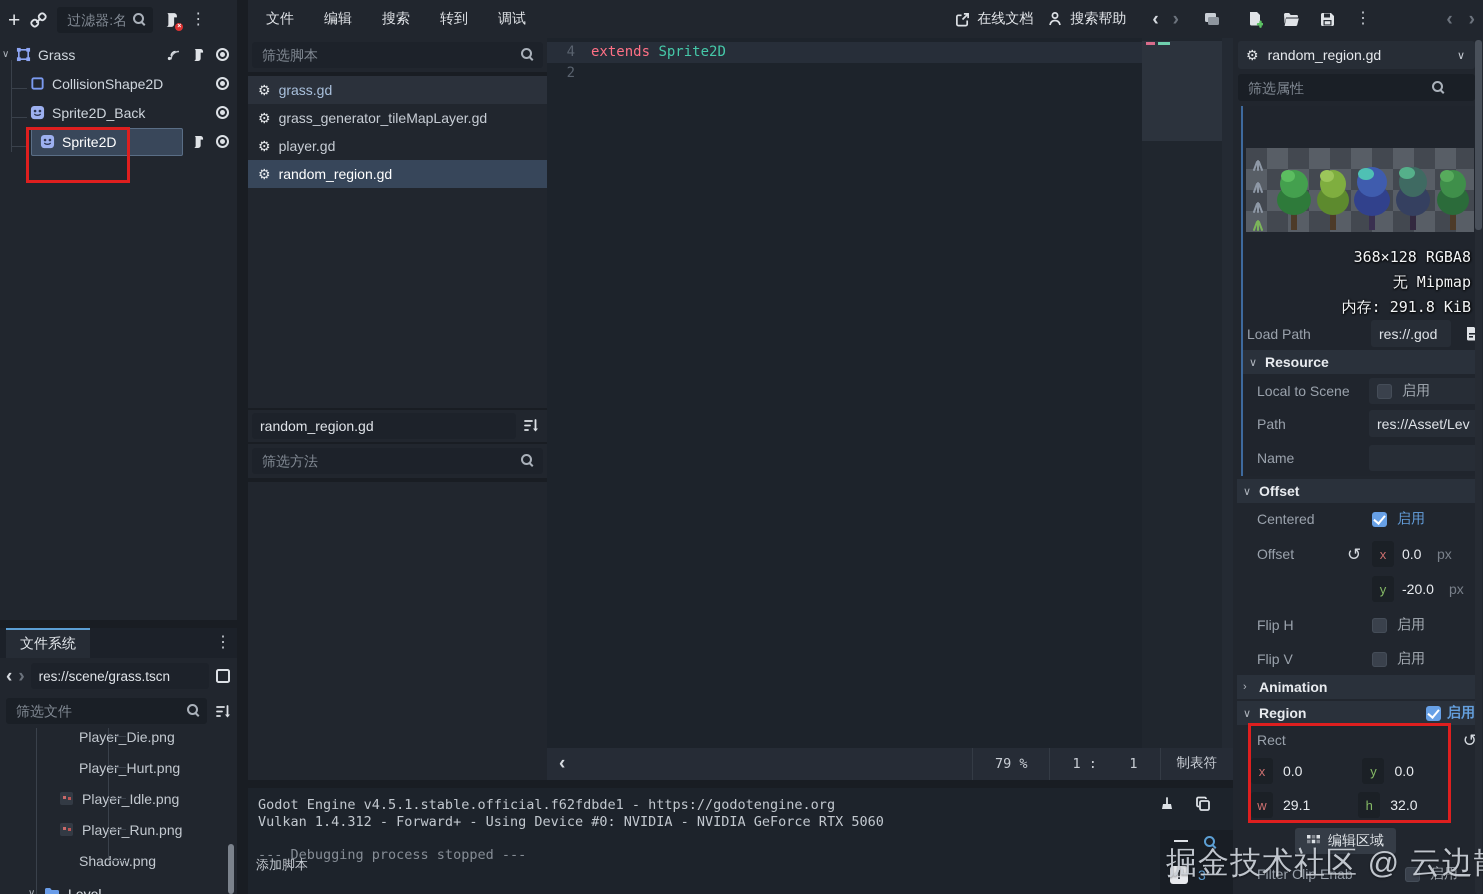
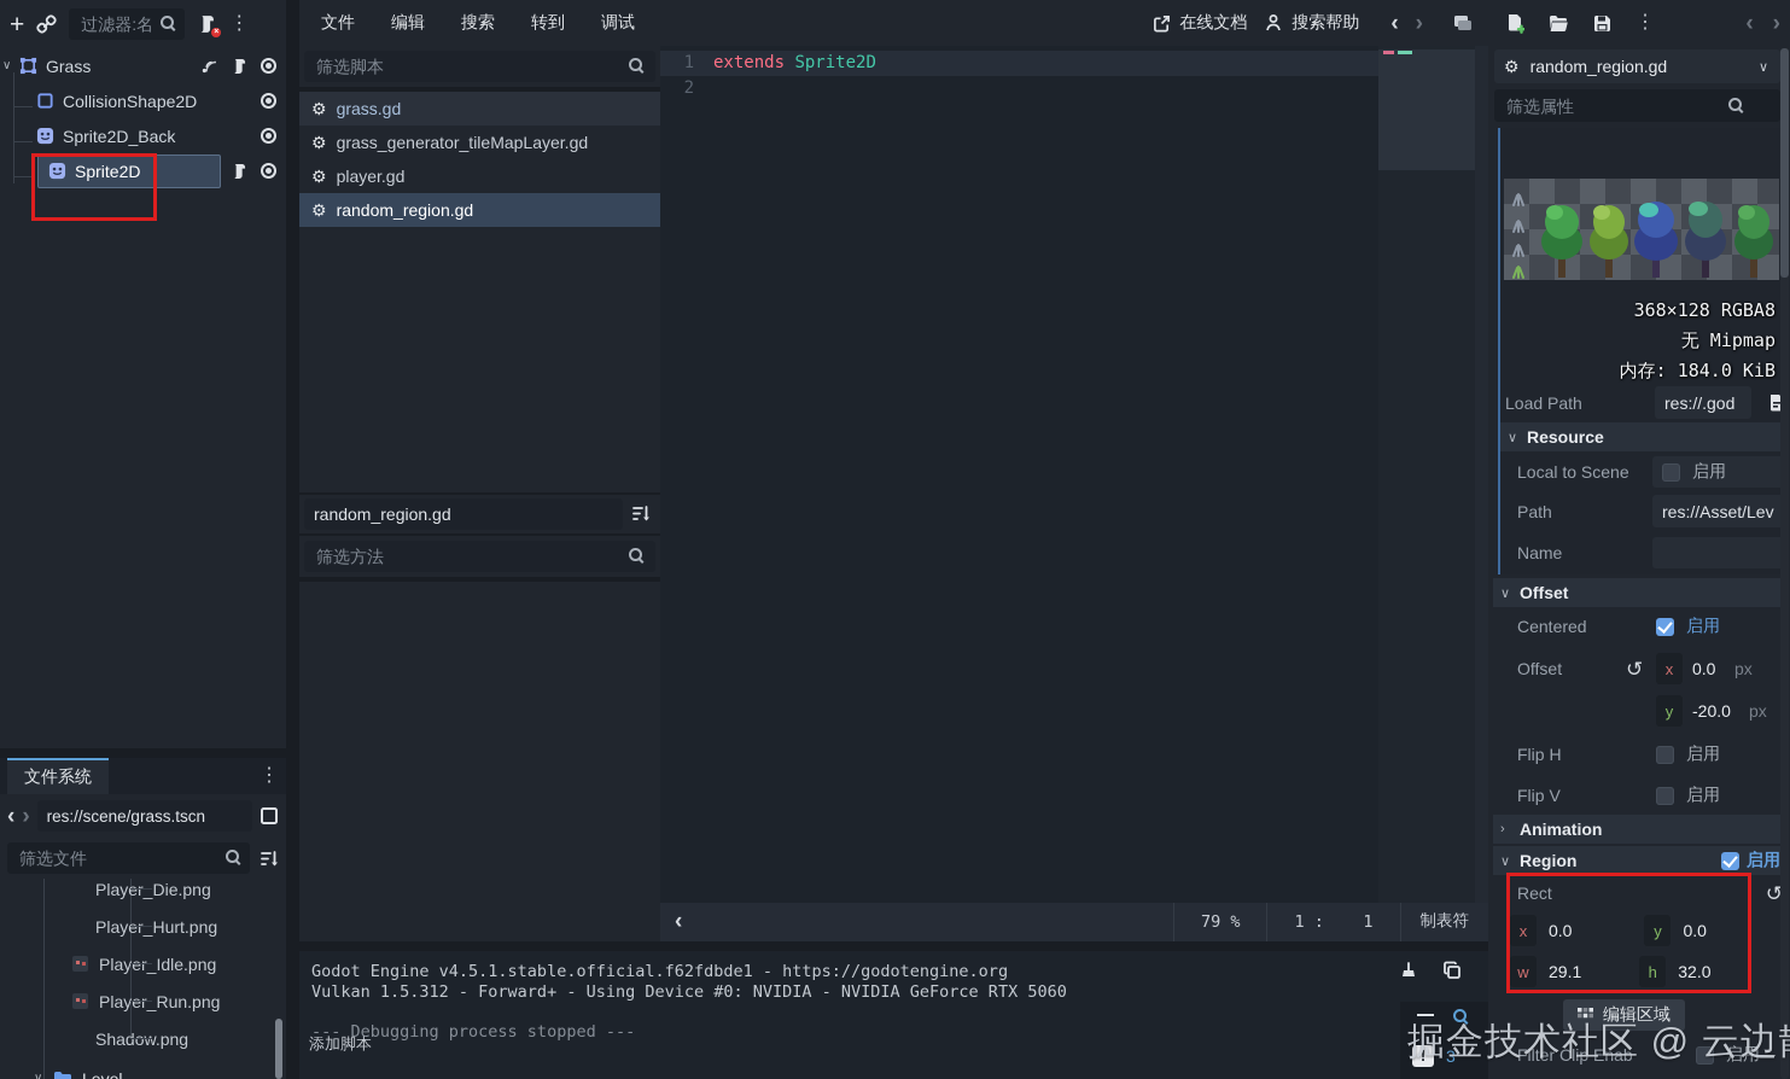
  +
  过滤器:名
  ⋮
  ∨
  Grass
  CollisionShape2D
  Sprite2D_Back
  Sprite2D
  文件系统
  ⋮
  ‹
  ›
  res://scene/grass.tscn
  筛选文件
  PlayDie.png
  PlayHurt.png
  PlayIdle.png
  PlayRun.png
  Sha.png
  文件
  编辑
  搜索
  转到
  调试
  在线文档
  搜索帮助
  ‹
  ›
  筛选脚本
  ⚙
  grass.gd
  ⚙
  grass_generator_tileMapLayer.gd
  ⚙
  player.gd
  ⚙
  random_region.gd
  random_region.gd
  筛选方法
- 4
+ 1
  extends
  Sprite2D
  2
  ‹
  79 %
  1 : 1
  制表符
  Godot Engine v4.5.1.stable.official.f62fdbde1 - https://godotengine.org
- Vulkan 1.4.312 - Forward+ - Using Device #0: NVIDIA - NVIDIA GeForce RTX 5060
+ Vulkan 1.5.312 - Forward+ - Using Device #0: NVIDIA - NVIDIA GeForce RTX 5060
  --- Debugging process stopped ---
  添加脚本
  !
  3
  ⋮
  ‹
  ›
  ⚙
  random_region.gd
  ∨
  筛选属性
  368×128 RGBA8
  无 Mipmap
- 内存: 291.8 KiB
+ 内存: 184.0 KiB
  Load Path
  res://.god
  ∨
  Resource
  Local to Scene
  启用
  Path
  res://Asset/Lev
  Name
  ∨
  Offset
  Centered
  启用
  Offset
  ↺
  x
  0.0
  px
  y
  -20.0
  px
  Flip H
  启用
  Flip V
  启用
  ›
  Animation
  ∨
  Region
  启用
  Rect
  ↺
  x
  0.0
  y
  0.0
  w
  29.1
  h
  32.0
  编辑区域
  Filter Clip Enab
  启用
  掘金技术社区 @ 云边
